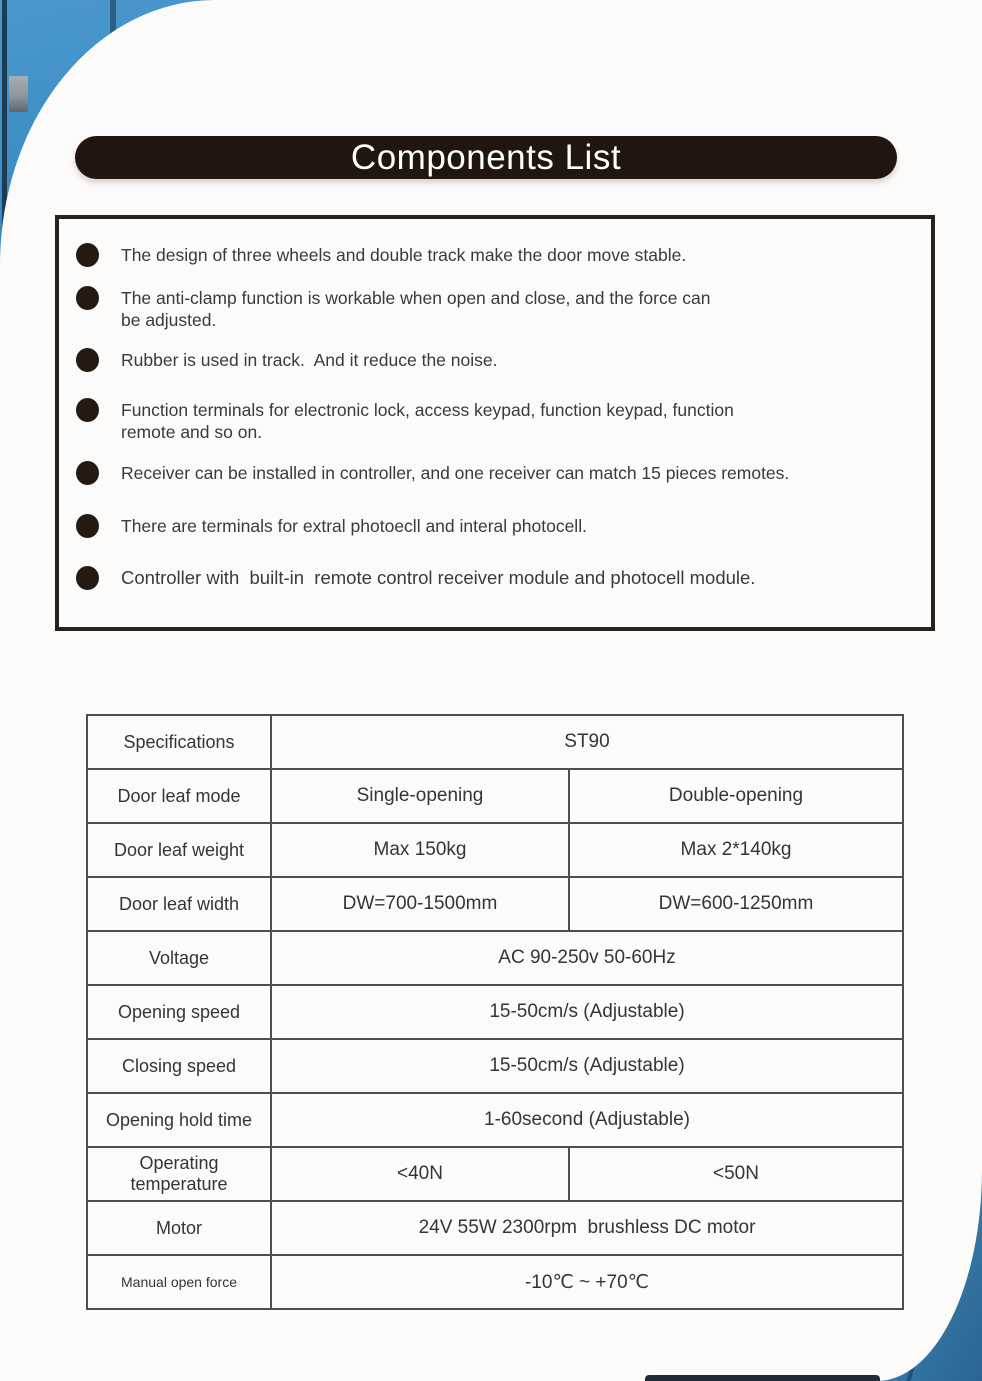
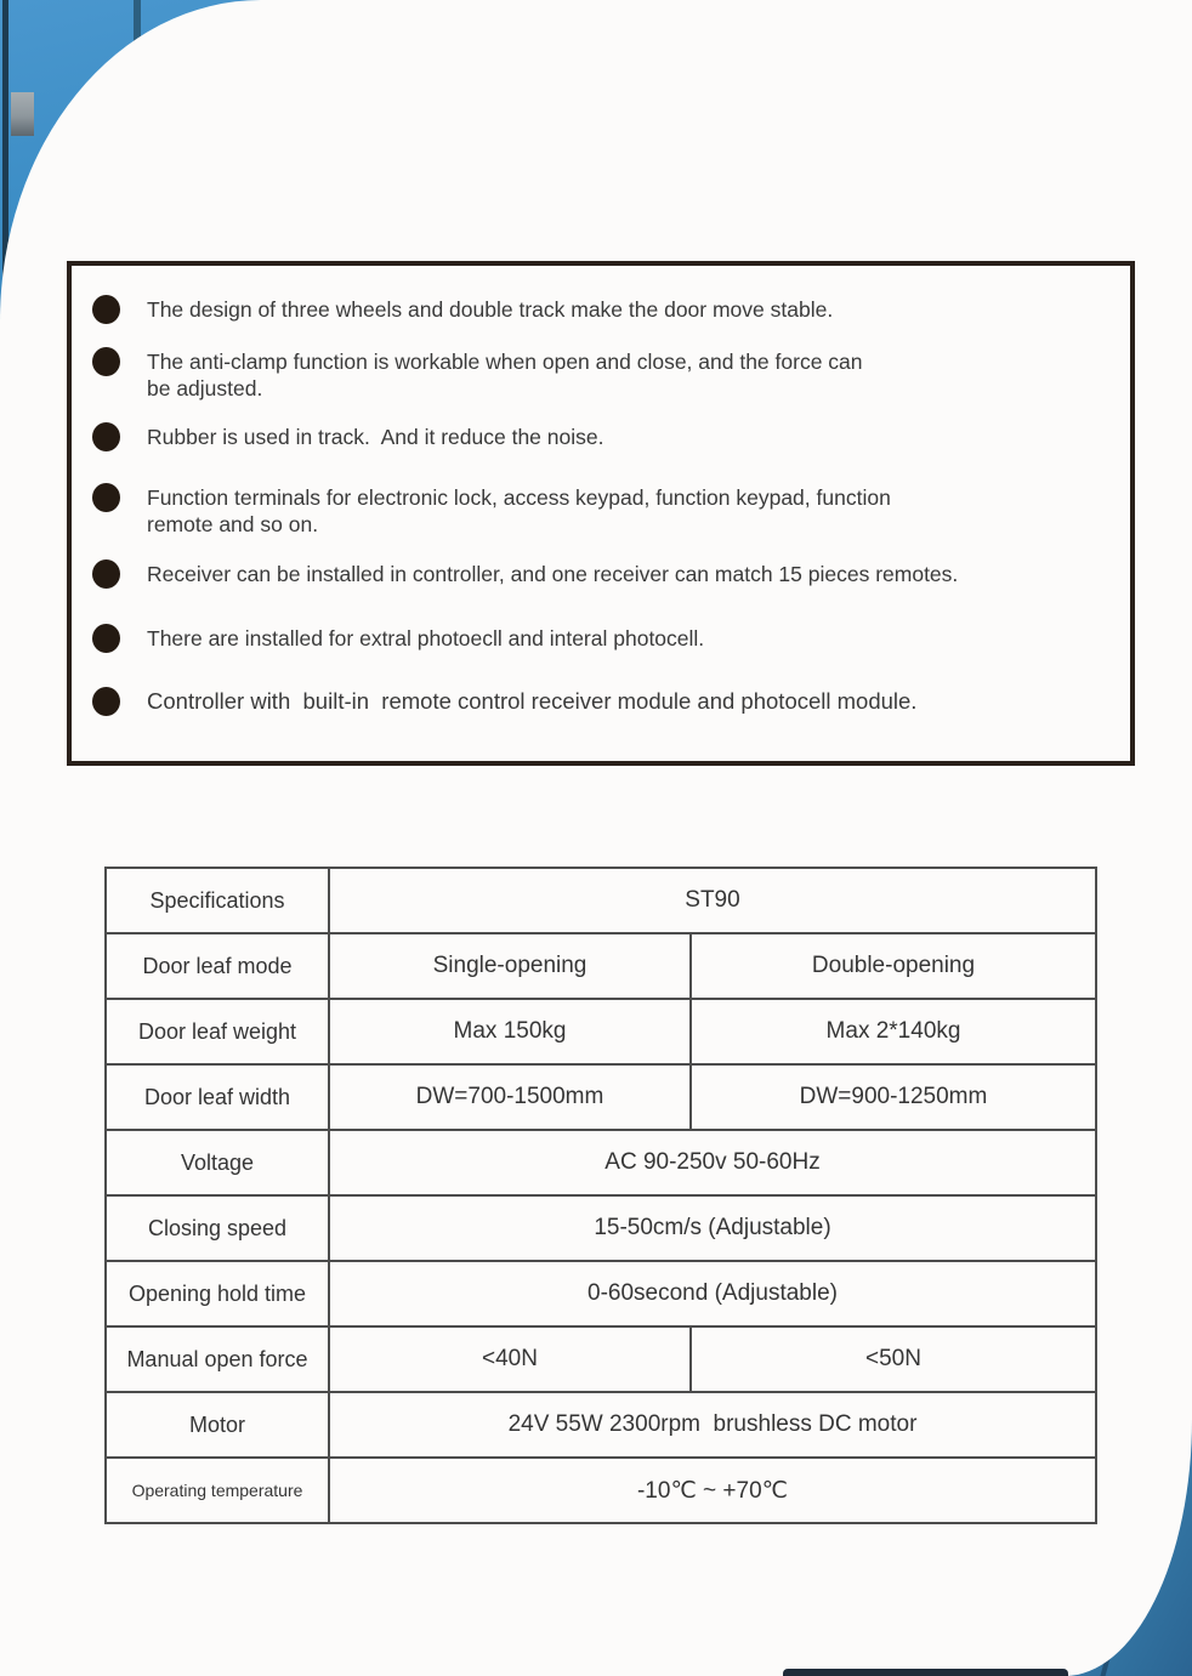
- Components List
  The design of three wheels and double track make the door move stable.
  The anti-clamp function is workable when open and close, and the force can
  be adjusted.
  Rubber is used in track. And it reduce the noise.
  Function terminals for electronic lock, access keypad, function keypad, function
  remote and so on.
  Receiver can be installed in controller, and one receiver can match 15 pieces remotes.
- There are terminals for extral photoecll and interal photocell.
+ There are installed for extral photoecll and interal photocell.
  Controller with built-in remote control receiver module and photocell module.
  Specifications	ST90
  Door leaf mode	Single-opening	Double-opening
  Door leaf weight	Max 150kg	Max 2*140kg
- Door leaf width	DW=700-1500mm	DW=600-1250mm
+ Door leaf width	DW=700-1500mm	DW=900-1250mm
  Voltage	AC 90-250v 50-60Hz
- Opening speed	15-50cm/s (Adjustable)
  Closing speed	15-50cm/s (Adjustable)
- Opening hold time	1-60second (Adjustable)
+ Opening hold time	0-60second (Adjustable)
- Operating temperature	<40N	<50N
+ Manual open force	<40N	<50N
  Motor	24V 55W 2300rpm brushless DC motor
- Manual open force	-10℃ ~ +70℃
+ Operating temperature	-10℃ ~ +70℃
